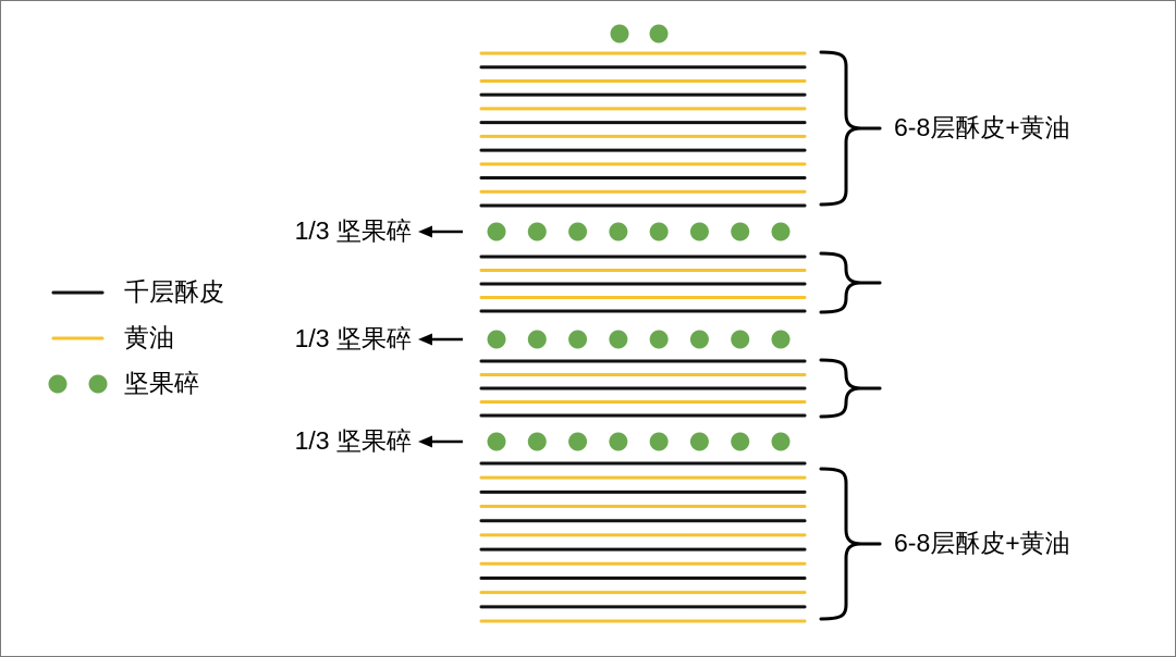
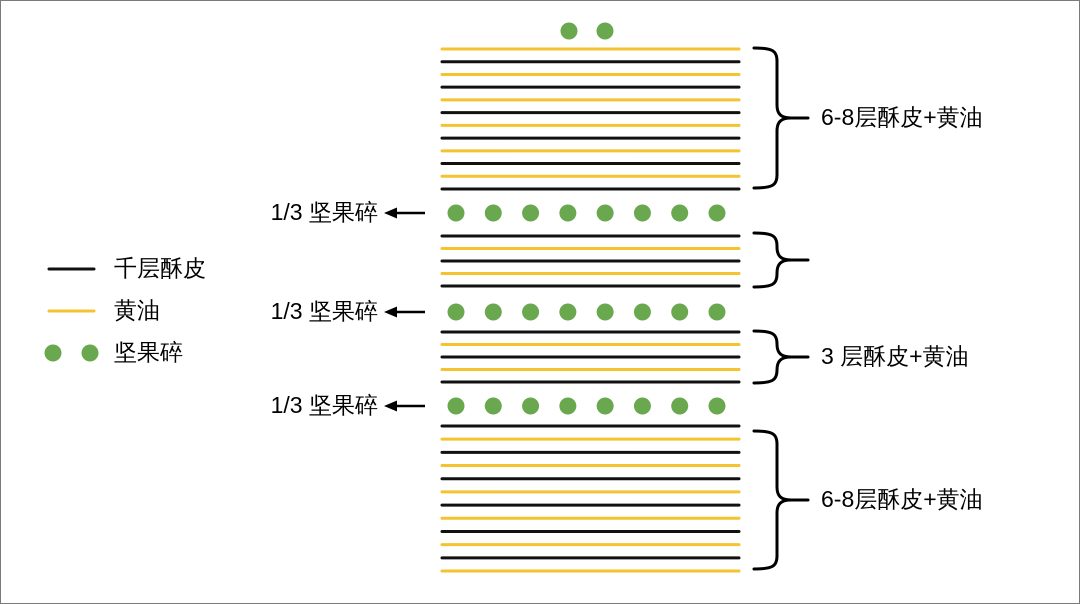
  千层酥皮
  黄油
  坚果碎
  1/3 坚果碎
  1/3 坚果碎
  1/3 坚果碎
  6-8层酥皮+黄油
+ 3 层酥皮+黄油
  6-8层酥皮+黄油
